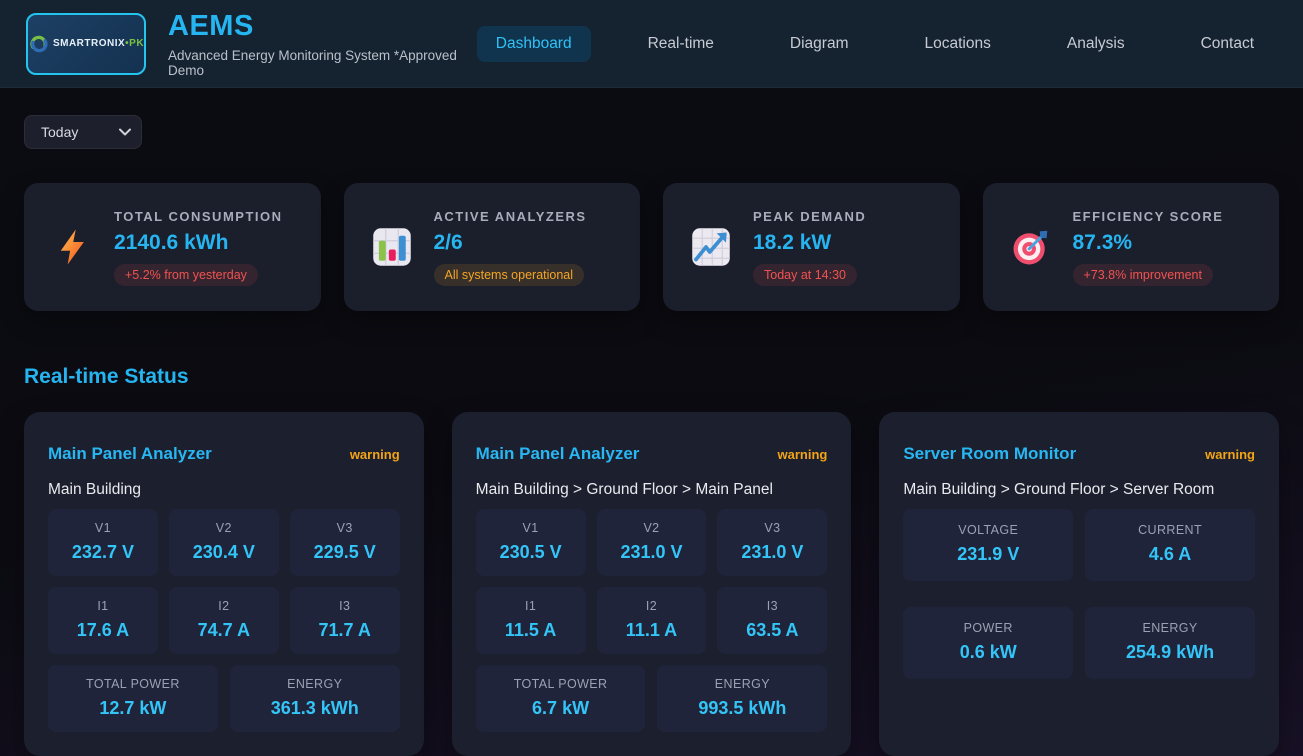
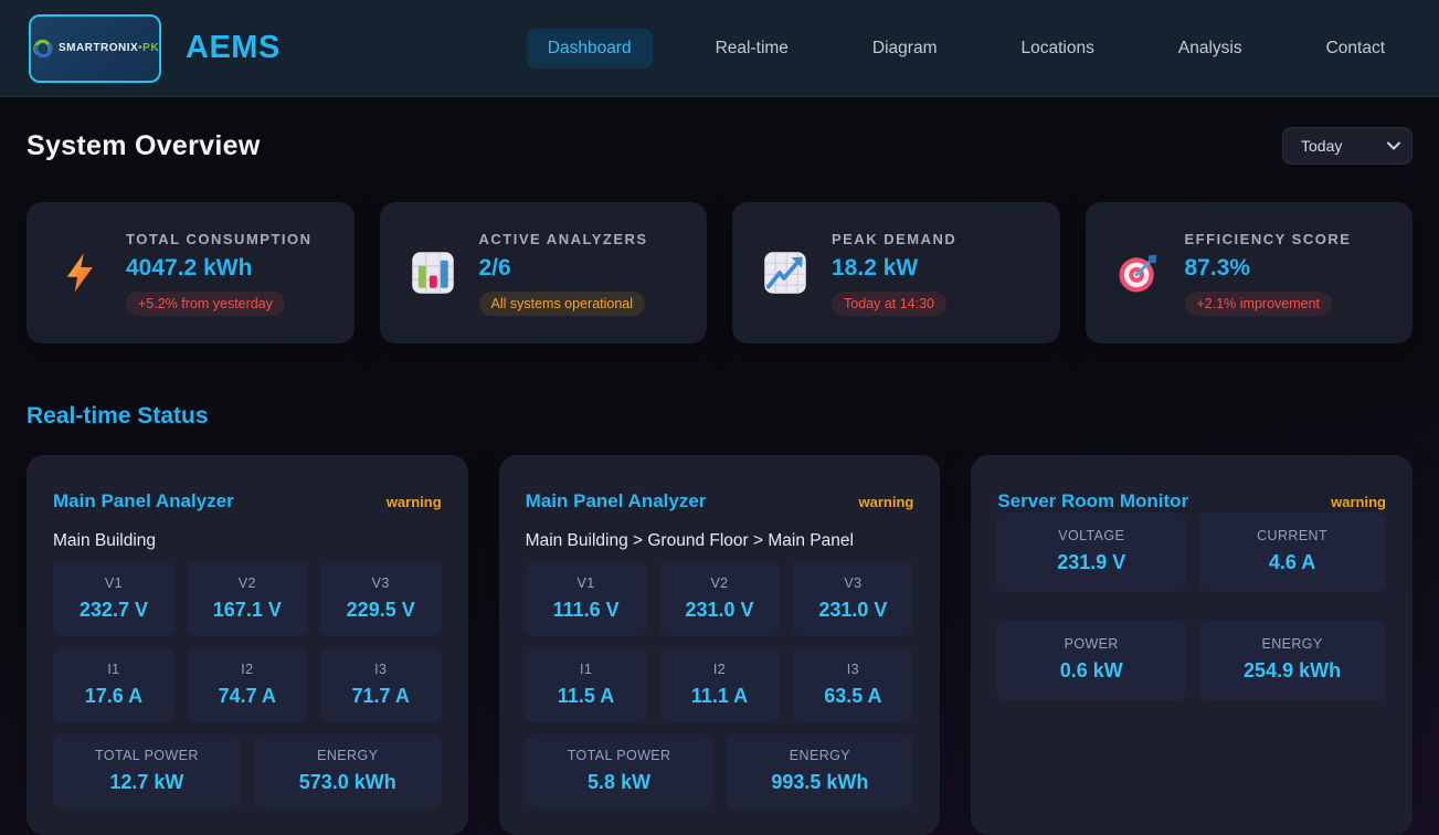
  SMARTRONIX•PK
  AEMS
- Advanced Energy Monitoring System *Approved Demo
  Dashboard
  Real-time
  Diagram
  Locations
  Analysis
  Contact
+ System Overview
  Today
  TOTAL CONSUMPTION
- 2140.6 kWh
+ 4047.2 kWh
  +5.2% from yesterday
  ACTIVE ANALYZERS
  2/6
  All systems operational
  PEAK DEMAND
  18.2 kW
  Today at 14:30
  EFFICIENCY SCORE
  87.3%
- +73.8% improvement
+ +2.1% improvement
  Real-time Status
  Main Panel Analyzer
  warning
  Main Building
  V1
  232.7 V
  V2
- 230.4 V
+ 167.1 V
  V3
  229.5 V
  I1
  17.6 A
  I2
  74.7 A
  I3
  71.7 A
  TOTAL POWER
  12.7 kW
  ENERGY
- 361.3 kWh
+ 573.0 kWh
  Main Panel Analyzer
  warning
  Main Building > Ground Floor > Main Panel
  V1
- 230.5 V
+ 111.6 V
  V2
  231.0 V
  V3
  231.0 V
  I1
  11.5 A
  I2
  11.1 A
  I3
  63.5 A
  TOTAL POWER
- 6.7 kW
+ 5.8 kW
  ENERGY
  993.5 kWh
  Server Room Monitor
  warning
- Main Building > Ground Floor > Server Room
  VOLTAGE
  231.9 V
  CURRENT
  4.6 A
  POWER
  0.6 kW
  ENERGY
  254.9 kWh
